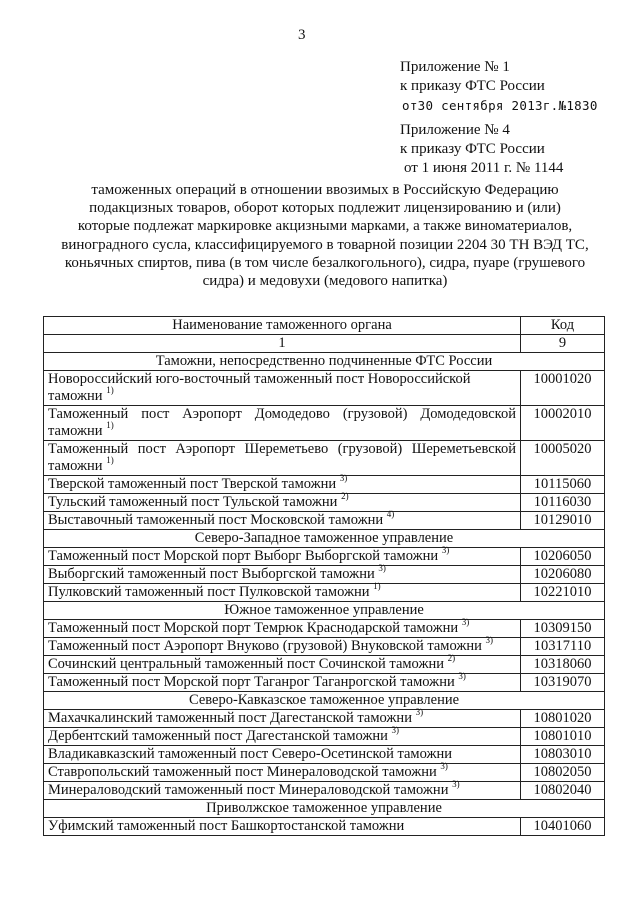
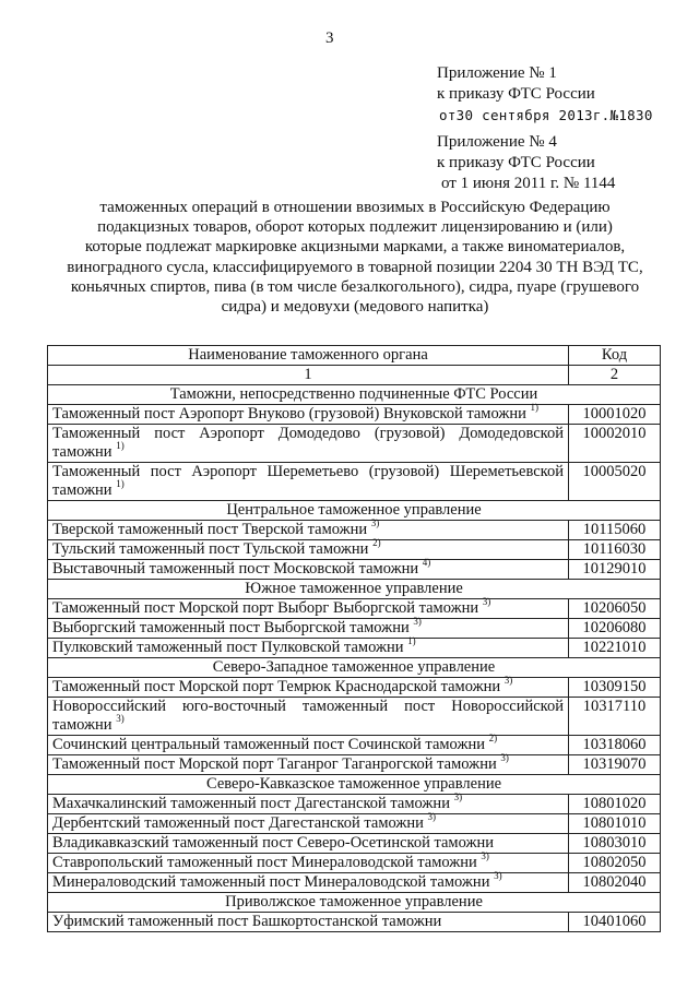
  3
  Приложение № 1
  к приказу ФТС России
  от30 сентября 2013г.№1830
  Приложение № 4
  к приказу ФТС России
  от 1 июня 2011 г. № 1144
  таможенных операций в отношении ввозимых в Российскую Федерацию
  подакцизных товаров, оборот которых подлежит лицензированию и (или)
  которые подлежат маркировке акцизными марками, а также виноматериалов,
  виноградного сусла, классифицируемого в товарной позиции 2204 30 ТН ВЭД ТС,
  коньячных спиртов, пива (в том числе безалкогольного), сидра, пуаре (грушевого
  сидра) и медовухи (медового напитка)
  Наименование таможенного органа	Код
- 1	9
+ 1	2
  Таможни, непосредственно подчиненные ФТС России
- Новороссийский юго-восточный таможенный пост Новороссийской таможни 1)	10001020
+ Таможенный пост Аэропорт Внуково (грузовой) Внуковской таможни 1)	10001020
  Таможенный пост Аэропорт Домодедово (грузовой) Домодедовской таможни 1)	10002010
  Таможенный пост Аэропорт Шереметьево (грузовой) Шереметьевской таможни 1)	10005020
+ Центральное таможенное управление
  Тверской таможенный пост Тверской таможни 3)	10115060
  Тульский таможенный пост Тульской таможни 2)	10116030
  Выставочный таможенный пост Московской таможни 4)	10129010
- Северо-Западное таможенное управление
+ Южное таможенное управление
  Таможенный пост Морской порт Выборг Выборгской таможни 3)	10206050
  Выборгский таможенный пост Выборгской таможни 3)	10206080
  Пулковский таможенный пост Пулковской таможни 1)	10221010
- Южное таможенное управление
+ Северо-Западное таможенное управление
  Таможенный пост Морской порт Темрюк Краснодарской таможни 3)	10309150
- Таможенный пост Аэропорт Внуково (грузовой) Внуковской таможни 3)	10317110
+ Новороссийский юго-восточный таможенный пост Новороссийской таможни 3)	10317110
  Сочинский центральный таможенный пост Сочинской таможни 2)	10318060
  Таможенный пост Морской порт Таганрог Таганрогской таможни 3)	10319070
  Северо-Кавказское таможенное управление
  Махачкалинский таможенный пост Дагестанской таможни 3)	10801020
  Дербентский таможенный пост Дагестанской таможни 3)	10801010
  Владикавказский таможенный пост Северо-Осетинской таможни	10803010
  Ставропольский таможенный пост Минераловодской таможни 3)	10802050
  Минераловодский таможенный пост Минераловодской таможни 3)	10802040
  Приволжское таможенное управление
  Уфимский таможенный пост Башкортостанской таможни	10401060
